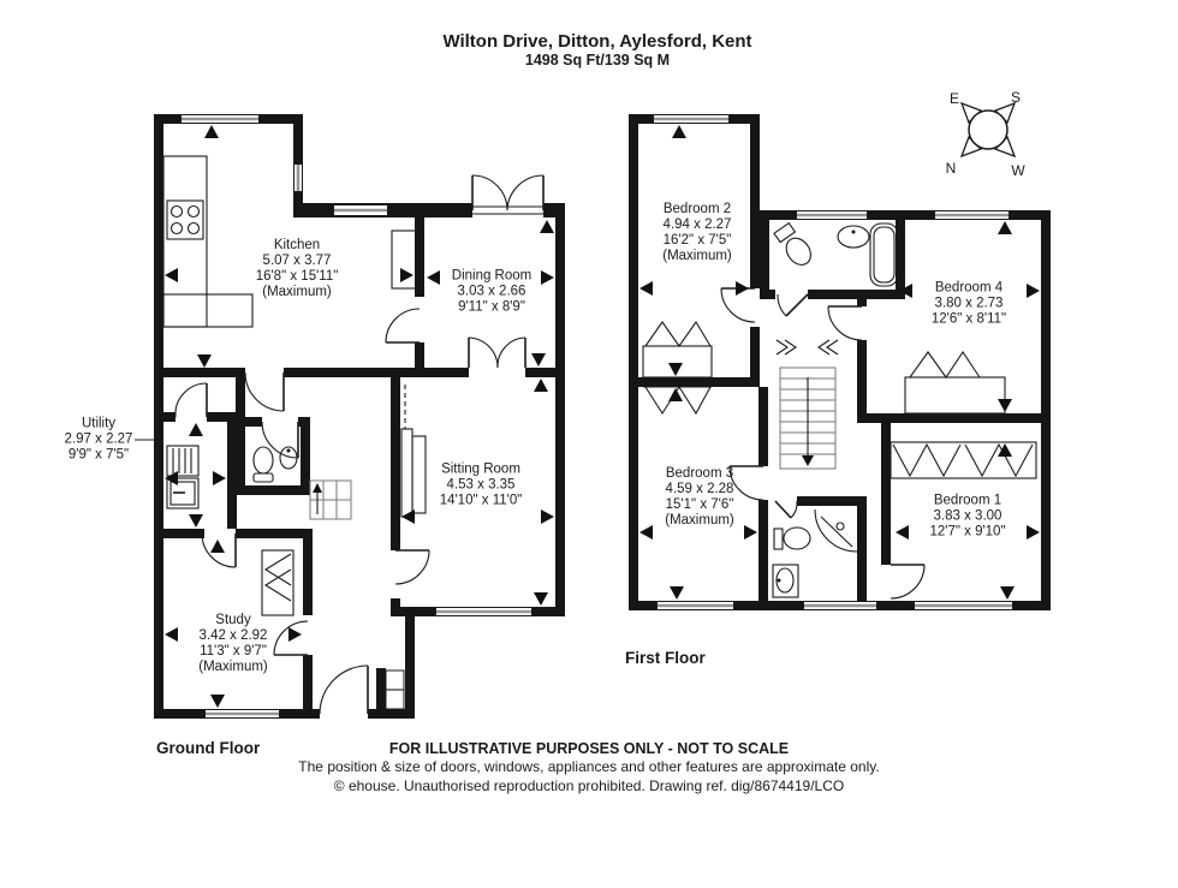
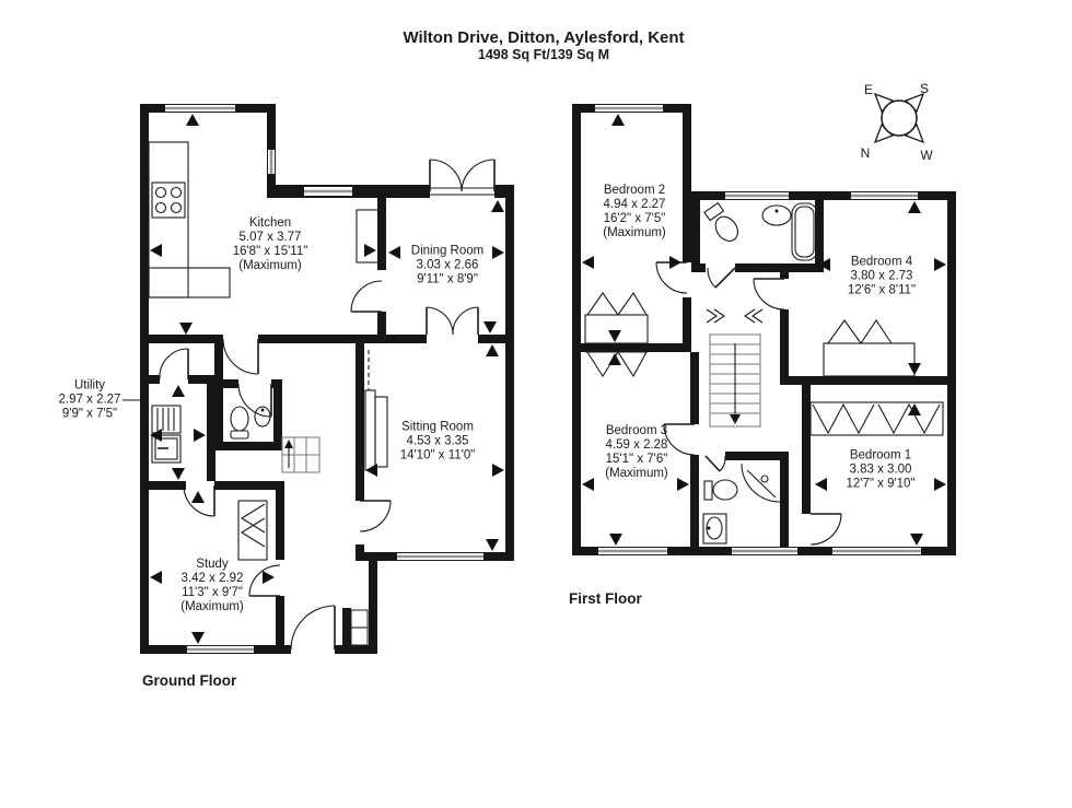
  Wilton Drive, Ditton, Aylesford, Kent
  1498 Sq Ft/139 Sq M
  Kitchen
  5.07 x 3.77
  16'8" x 15'11"
  (Maximum)
  Dining Room
  3.03 x 2.66
  9'11" x 8'9"
  Utility
  2.97 x 2.27
  9'9" x 7'5"
  Sitting Room
  4.53 x 3.35
  14'10" x 11'0"
  Study
  3.42 x 2.92
  11'3" x 9'7"
  (Maximum)
  Bedroom 2
  4.94 x 2.27
  16'2" x 7'5"
  (Maximum)
  Bedroom 4
  3.80 x 2.73
  12'6" x 8'11"
  Bedroom 3
  4.59 x 2.28
  15'1" x 7'6"
  (Maximum)
  Bedroom 1
  3.83 x 3.00
  12'7" x 9'10"
  Ground Floor
  First Floor
  E
  S
  N
  W
- FOR ILLUSTRATIVE PURPOSES ONLY - NOT TO SCALE
- The position & size of doors, windows, appliances and other features are approximate only.
- © ehouse. Unauthorised reproduction prohibited. Drawing ref. dig/8674419/LCO
